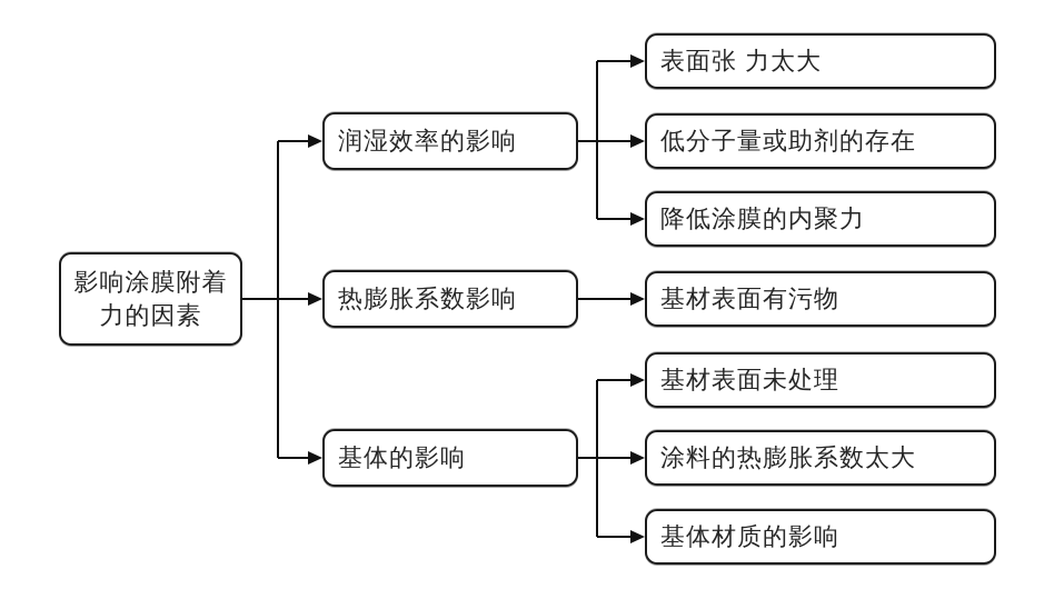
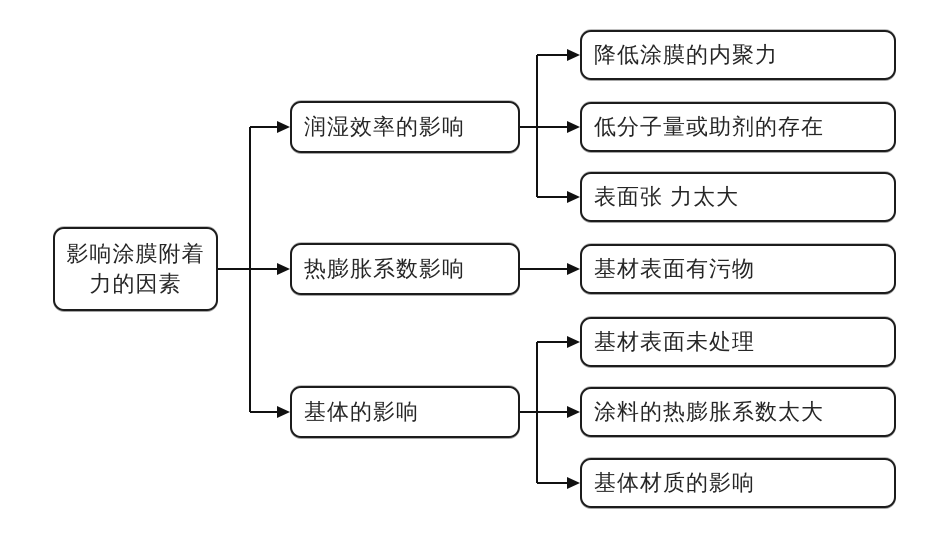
  影响涂膜附着
  力的因素
  润湿效率的影响
  热膨胀系数影响
  基体的影响
- 表面张 力太大
+ 降低涂膜的内聚力
  低分子量或助剂的存在
- 降低涂膜的内聚力
+ 表面张 力太大
  基材表面有污物
  基材表面未处理
  涂料的热膨胀系数太大
  基体材质的影响
